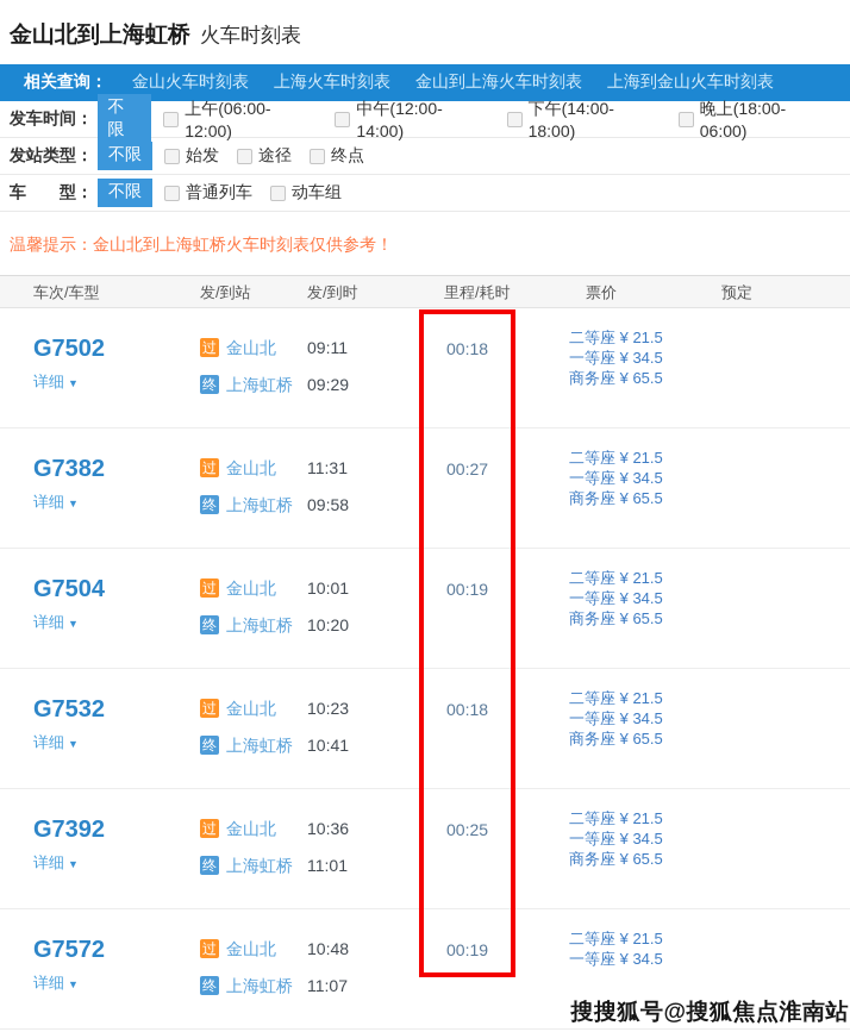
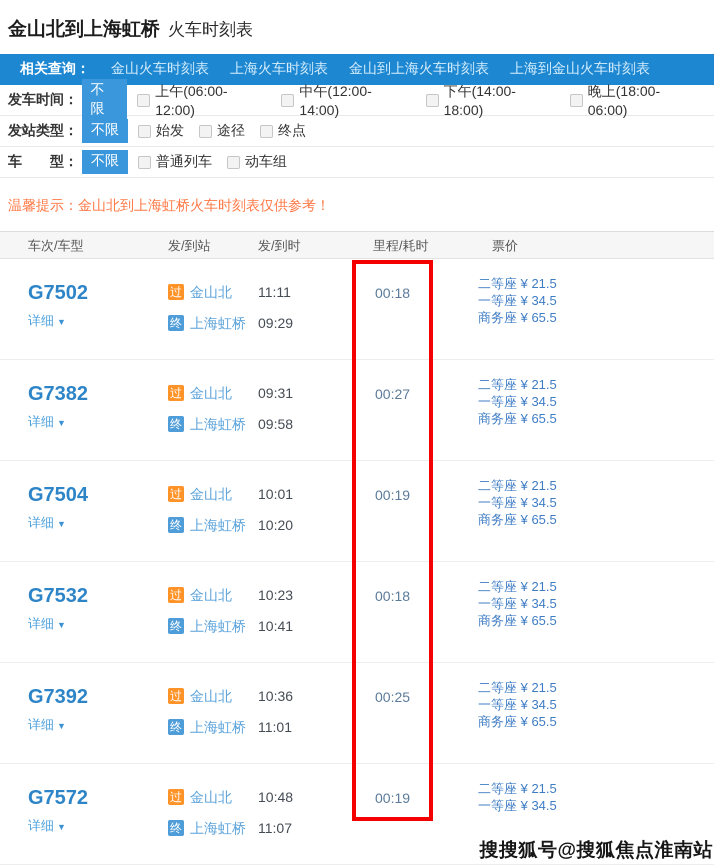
  金山北到上海虹桥 火车时刻表
  相关查询：
  金山火车时刻表
  上海火车时刻表
  金山到上海火车时刻表
  上海到金山火车时刻表
  发车时间：
  不限
  上午(06:00-12:00)
  中午(12:00-14:00)
  下午(14:00-18:00)
  晚上(18:00-06:00)
  发站类型：
  不限
  始发
  途径
  终点
  车 型：
  不限
  普通列车
  动车组
  温馨提示：金山北到上海虹桥火车时刻表仅供参考！
  车次/车型
  发/到站
  发/到时
  里程/耗时
  票价
- 预定
  G7502
  详细 ▼
  过 金山北
  终 上海虹桥
- 09:11
+ 11:11
  09:29
  00:18
  二等座 ¥ 21.5
  一等座 ¥ 34.5
  商务座 ¥ 65.5
  G7382
  详细 ▼
  过 金山北
  终 上海虹桥
- 11:31
+ 09:31
  09:58
  00:27
  二等座 ¥ 21.5
  一等座 ¥ 34.5
  商务座 ¥ 65.5
  G7504
  详细 ▼
  过 金山北
  终 上海虹桥
  10:01
  10:20
  00:19
  二等座 ¥ 21.5
  一等座 ¥ 34.5
  商务座 ¥ 65.5
  G7532
  详细 ▼
  过 金山北
  终 上海虹桥
  10:23
  10:41
  00:18
  二等座 ¥ 21.5
  一等座 ¥ 34.5
  商务座 ¥ 65.5
  G7392
  详细 ▼
  过 金山北
  终 上海虹桥
  10:36
  11:01
  00:25
  二等座 ¥ 21.5
  一等座 ¥ 34.5
  商务座 ¥ 65.5
  G7572
  详细 ▼
  过 金山北
  终 上海虹桥
  10:48
  11:07
  00:19
  二等座 ¥ 21.5
  一等座 ¥ 34.5
  搜搜狐号@搜狐焦点淮南站
